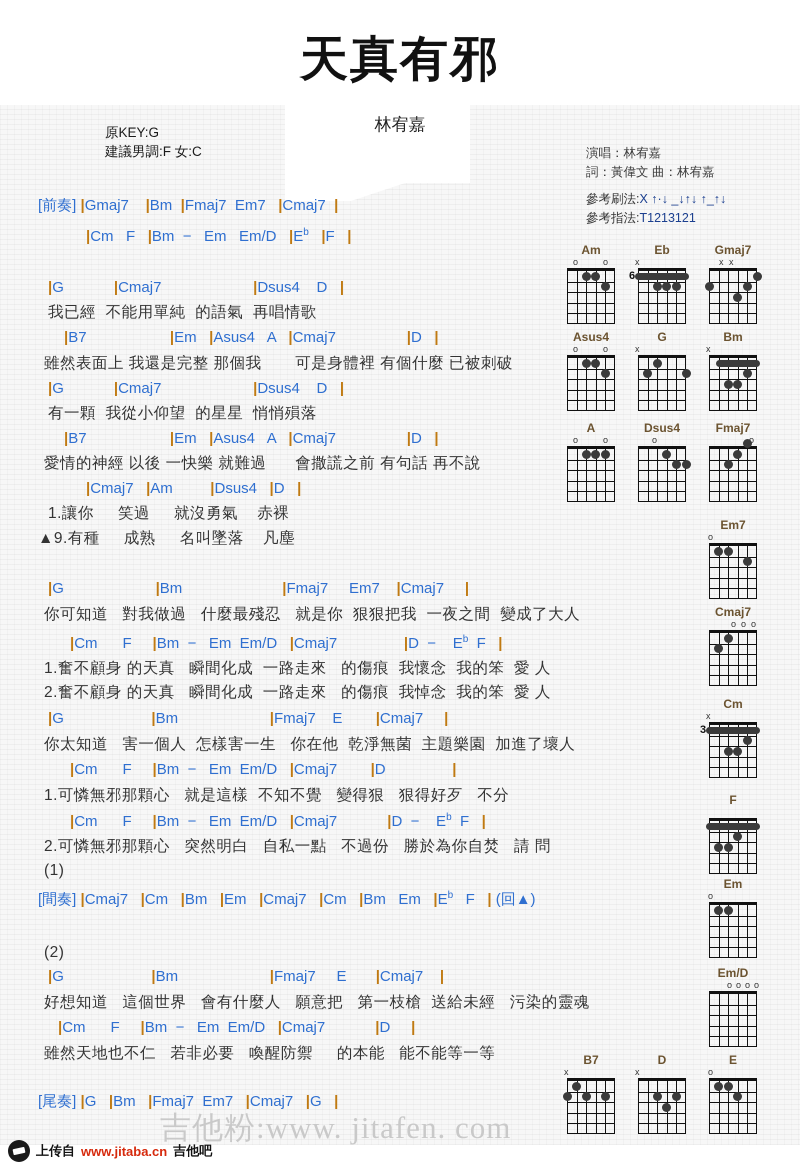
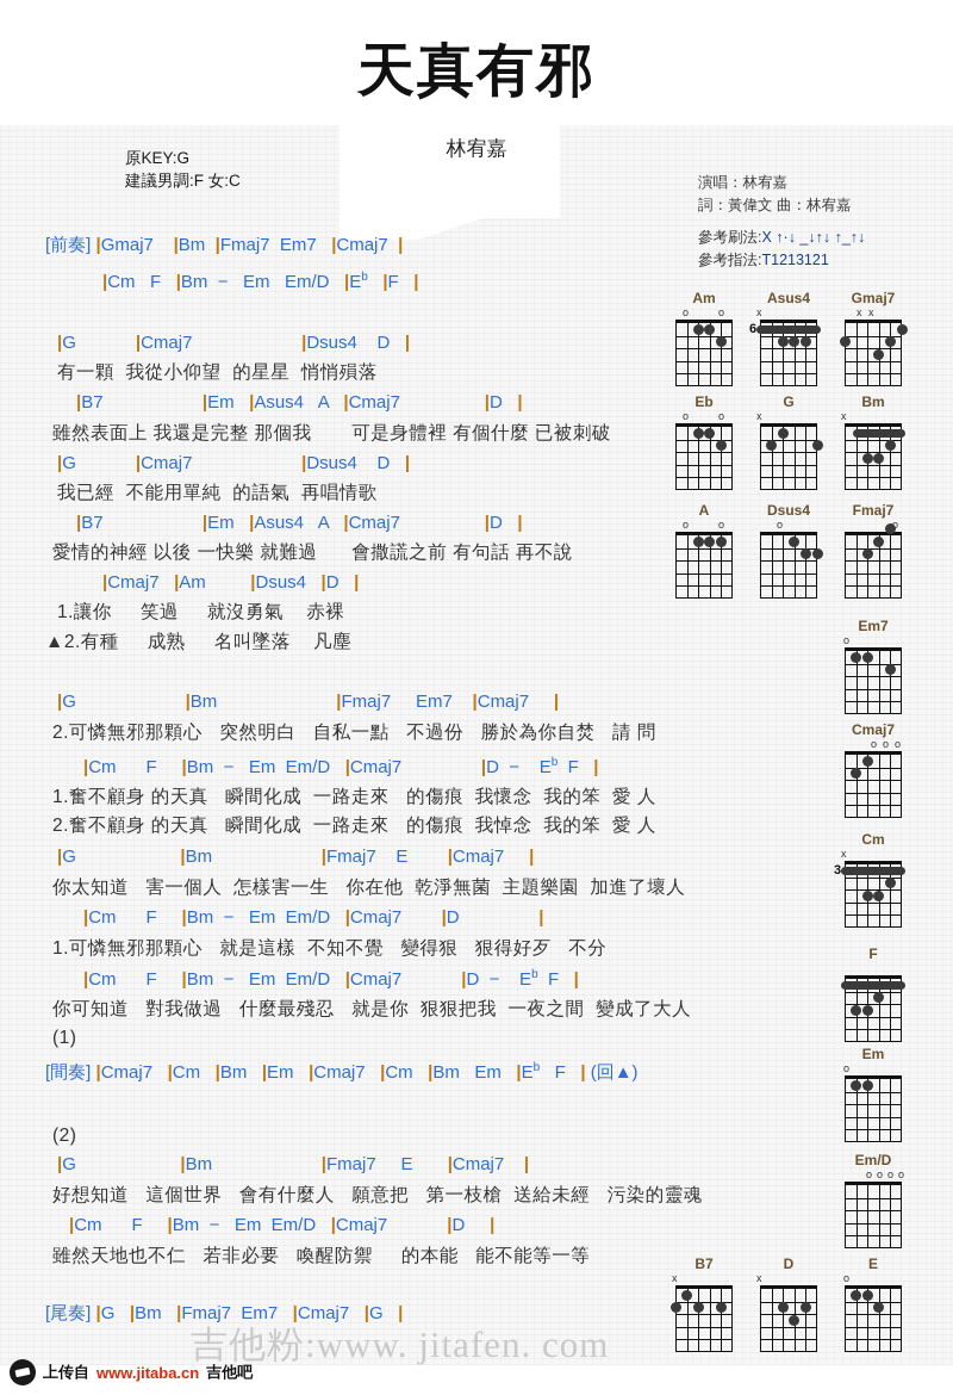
  天真有邪
  林宥嘉
  原KEY:G
  建議男調:F 女:C
  演唱：林宥嘉
  詞：黃偉文 曲：林宥嘉
  參考刷法:X ↑·↓ _↓↑↓ ↑_↑↓
  參考指法:T1213121
  [前奏] |Gmaj7 |Bm |Fmaj7 Em7 |Cmaj7 |
  |Cm F |Bm − Em Em/D |Eb |F |
  |G |Cmaj7 |Dsus4 D |
- 我已經 不能用單純 的語氣 再唱情歌
+ 有一顆 我從小仰望 的星星 悄悄殞落
  |B7 |Em |Asus4 A |Cmaj7 |D |
  雖然表面上 我還是完整 那個我 可是身體裡 有個什麼 已被刺破
  |G |Cmaj7 |Dsus4 D |
- 有一顆 我從小仰望 的星星 悄悄殞落
+ 我已經 不能用單純 的語氣 再唱情歌
  |B7 |Em |Asus4 A |Cmaj7 |D |
  愛情的神經 以後 一快樂 就難過 會撒謊之前 有句話 再不說
  |Cmaj7 |Am |Dsus4 |D |
  1.讓你 笑過 就沒勇氣 赤裸
- ▲9.有種 成熟 名叫墜落 凡塵
+ ▲2.有種 成熟 名叫墜落 凡塵
  |G |Bm |Fmaj7 Em7 |Cmaj7 |
- 你可知道 對我做過 什麼最殘忍 就是你 狠狠把我 一夜之間 變成了大人
+ 2.可憐無邪那顆心 突然明白 自私一點 不過份 勝於為你自焚 請 問
  |Cm F |Bm − Em Em/D |Cmaj7 |D − Eb F |
  1.奮不顧身 的天真 瞬間化成 一路走來 的傷痕 我懷念 我的笨 愛 人
  2.奮不顧身 的天真 瞬間化成 一路走來 的傷痕 我悼念 我的笨 愛 人
  |G |Bm |Fmaj7 E |Cmaj7 |
  你太知道 害一個人 怎樣害一生 你在他 乾淨無菌 主題樂園 加進了壞人
  |Cm F |Bm − Em Em/D |Cmaj7 |D |
  1.可憐無邪那顆心 就是這樣 不知不覺 變得狠 狠得好歹 不分
  |Cm F |Bm − Em Em/D |Cmaj7 |D − Eb F |
- 2.可憐無邪那顆心 突然明白 自私一點 不過份 勝於為你自焚 請 問
+ 你可知道 對我做過 什麼最殘忍 就是你 狠狠把我 一夜之間 變成了大人
  (1)
  [間奏] |Cmaj7 |Cm |Bm |Em |Cmaj7 |Cm |Bm Em |Eb F | (回▲)
  (2)
  |G |Bm |Fmaj7 E |Cmaj7 |
  好想知道 這個世界 會有什麼人 願意把 第一枝槍 送給未經 污染的靈魂
  |Cm F |Bm − Em Em/D |Cmaj7 |D |
  雖然天地也不仁 若非必要 喚醒防禦 的本能 能不能等一等
  [尾奏] |G |Bm |Fmaj7 Em7 |Cmaj7 |G |
  Am
  o
  o
- Eb
+ Asus4
  x
  6
  Gmaj7
  x
  x
- Asus4
+ Eb
  o
  o
  G
  x
  Bm
  x
  A
  o
  o
  Dsus4
  o
  Fmaj7
  o
  Em7
  o
  Cmaj7
  o
  o
  o
  Cm
  x
  3
  F
  Em
  o
  Em/D
  o
  o
  o
  o
  B7
  x
  D
  x
  E
  o
  吉他粉:www. jitafen. com
  上传自
  www.jitaba.cn
  吉他吧
